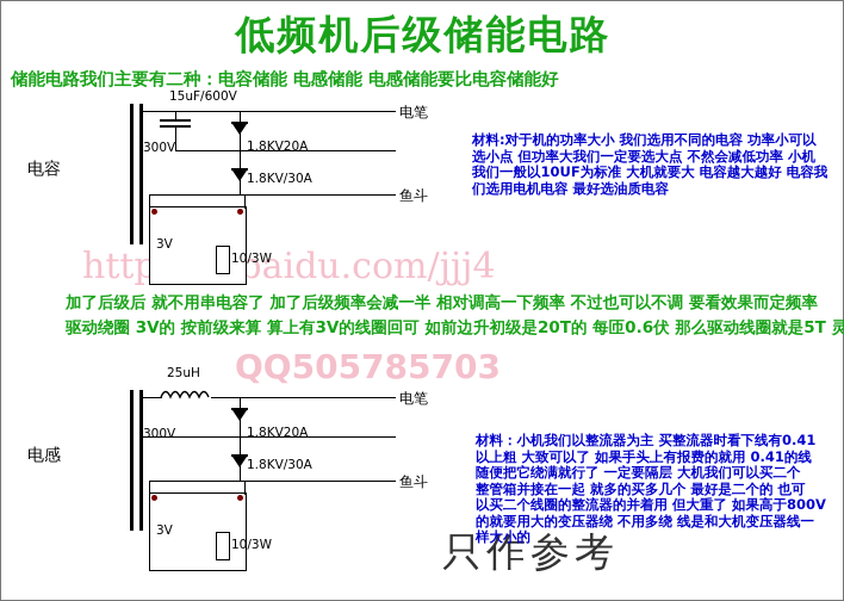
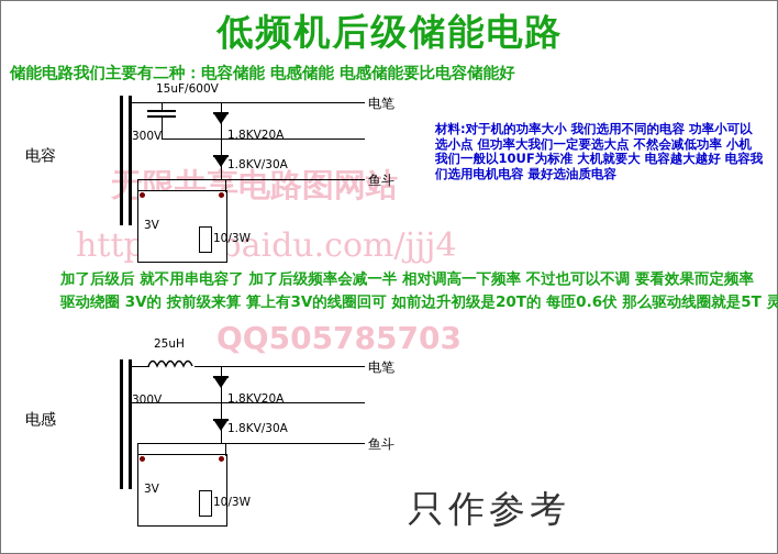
  低频机后级储能电路
  储能电路我们主要有二种：电容储能 电感储能 电感储能要比电容储能好
+ 无限共享电路图网站
  httpbaidu.com/jjj4
  QQ505785703
  只作参考
  电容
  15uF/600V
  300V
  1.8KV20A
  电笔
  1.8KV/30A
  鱼斗
  3V
  10/3W
  加了后级后 就不用串电容了 加了后级频率会减一半 相对调高一下频率 不过也可以不调 要看效果而定频率
  驱动绕圈 3V的 按前级来算 算上有3V的线圈回可 如前边升初级是20T的 每匝0.6伏 那么驱动线圈就是5T 灵
  材料:对于机的功率大小 我们选用不同的电容 功率小可以
  选小点 但功率大我们一定要选大点 不然会减低功率 小机
  我们一般以10UF为标准 大机就要大 电容越大越好 电容我
  们选用电机电容 最好选油质电容
  电感
  25uH
  300V
  1.8KV20A
  电笔
  1.8KV/30A
  鱼斗
  3V
  10/3W
- 材料：小机我们以整流器为主 买整流器时看下线有0.41
- 以上粗 大致可以了 如果手头上有报费的就用 0.41的线
- 随便把它绕满就行了 一定要隔层 大机我们可以买二个
- 整管箱并接在一起 就多的买多几个 最好是二个的 也可
- 以买二个线圈的整流器的并着用 但大重了 如果高于800V
- 的就要用大的变压器绕 不用多绕 线是和大机变压器线一
- 样大小的
